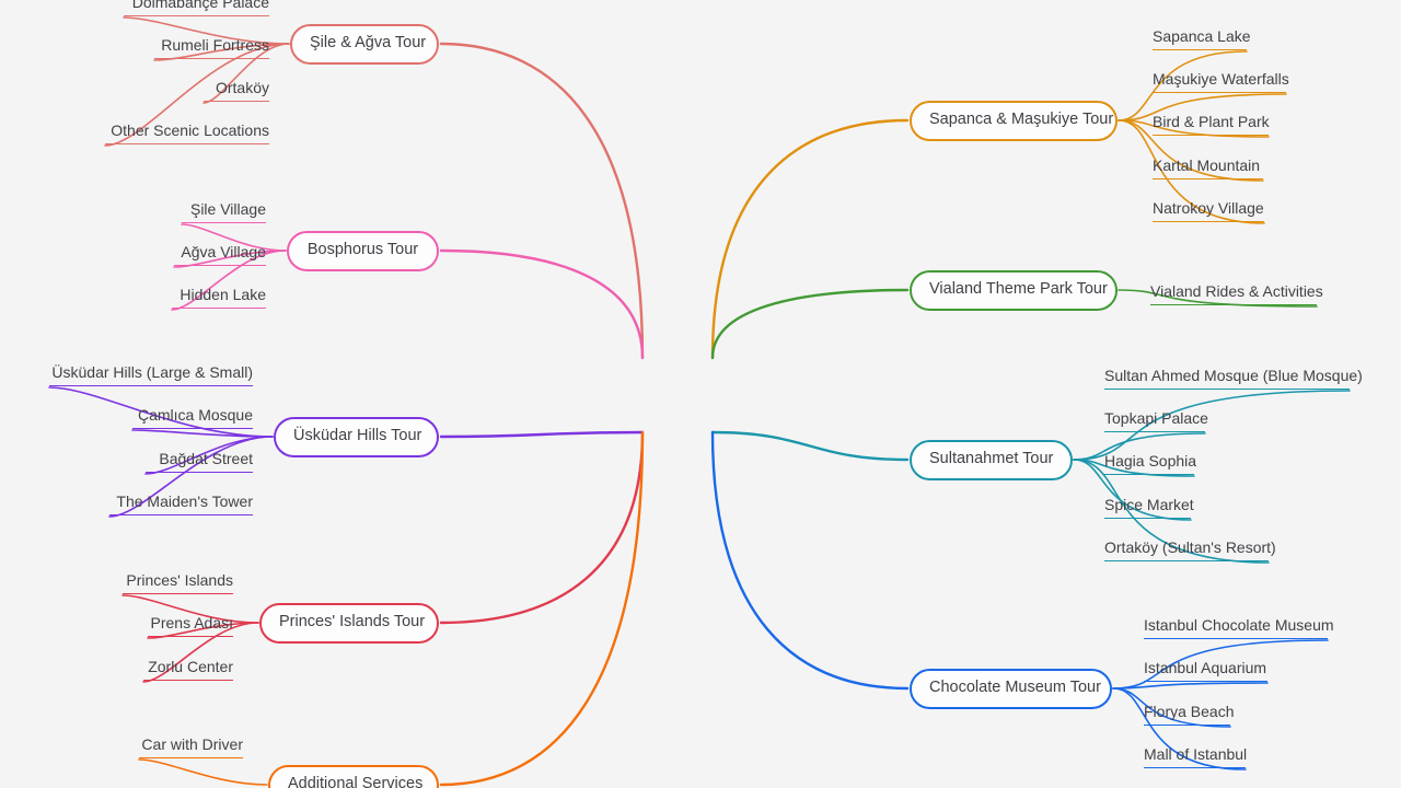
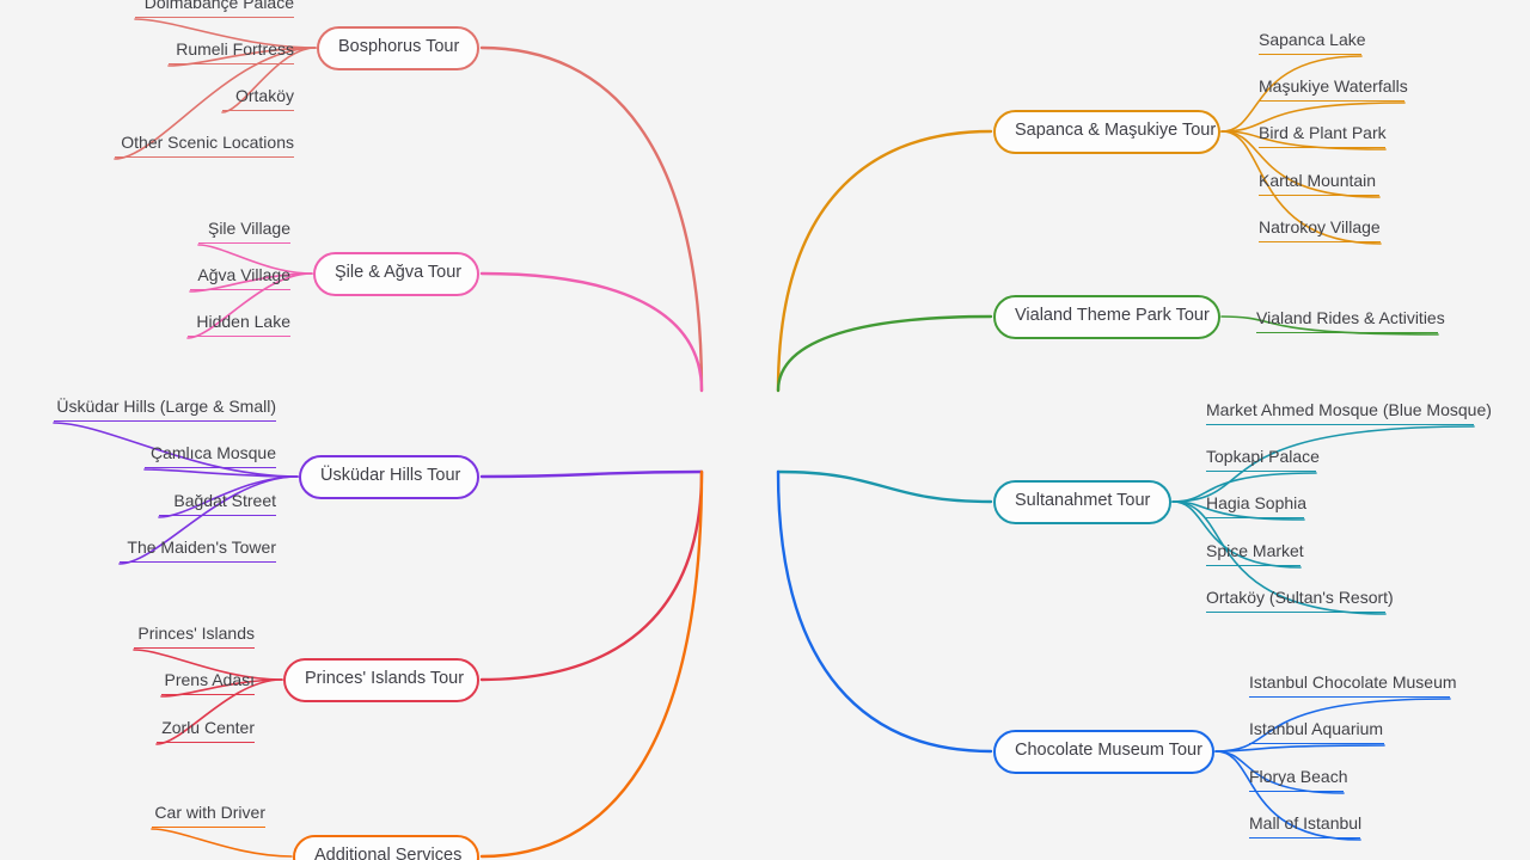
- Şile & Ağva Tour
+ Bosphorus Tour
  Dolmabahçe Palace
  Rumeli Fortress
  Ortaköy
  Other Scenic Locations
- Bosphorus Tour
+ Şile & Ağva Tour
  Şile Village
  Ağva Village
  Hidden Lake
  Üsküdar Hills Tour
  Üsküdar Hills (Large & Small)
  Çamlıca Mosque
  Bağdat Street
  The Maiden's Tower
  Princes' Islands Tour
  Princes' Islands
  Prens Adası
  Zorlu Center
  Additional Services
  Car with Driver
  Sapanca & Maşukiye Tour
  Sapanca Lake
  Maşukiye Waterfalls
  Bird & Plant Park
  Kartal Mountain
  Natrokoy Village
  Vialand Theme Park Tour
  Vialand Rides & Activities
  Sultanahmet Tour
- Sultan Ahmed Mosque (Blue Mosque)
+ Market Ahmed Mosque (Blue Mosque)
  Topkapi Palace
  Hagia Sophia
  Spice Market
  Ortaköy (Sultan's Resort)
  Chocolate Museum Tour
  Istanbul Chocolate Museum
  Istanbul Aquarium
  Florya Beach
  Mall of Istanbul
